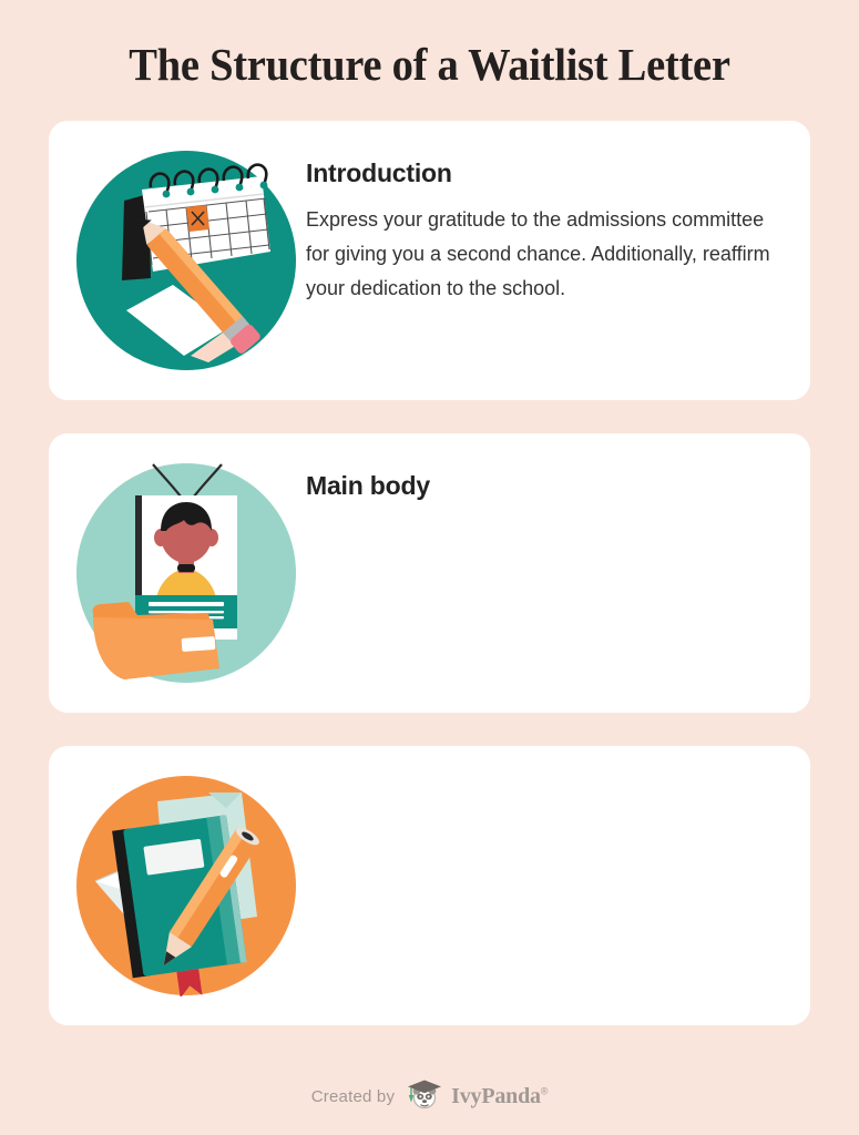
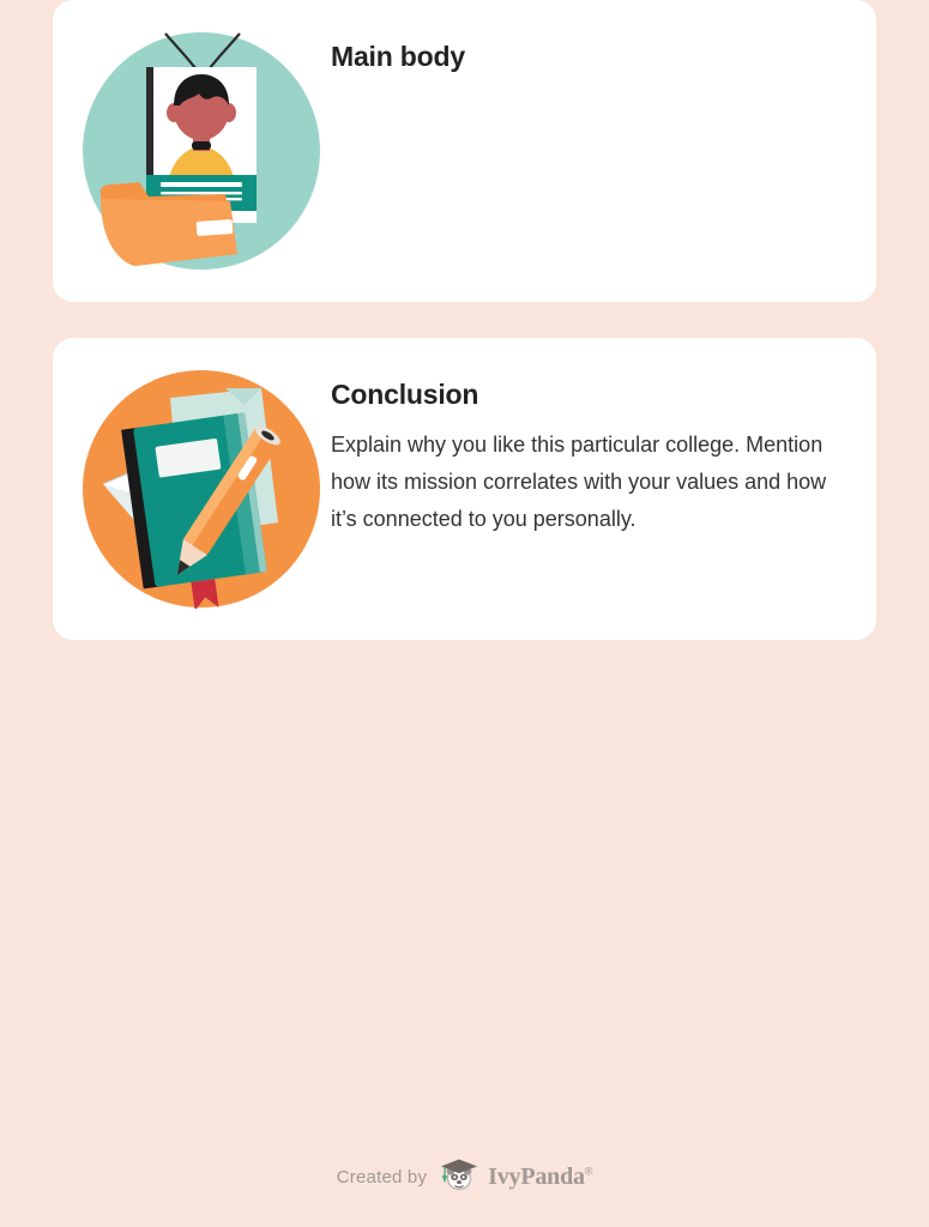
- The Structure of a Waitlist Letter
- Introduction
- Express your gratitude to the admissions committee for giving you a second chance. Additionally, reaffirm your dedication to the school.
  Main body
+ Conclusion
+ Explain why you like this particular college. Mention how its mission correlates with your values and how it’s connected to you personally.
  Created by
  IvyPanda®
